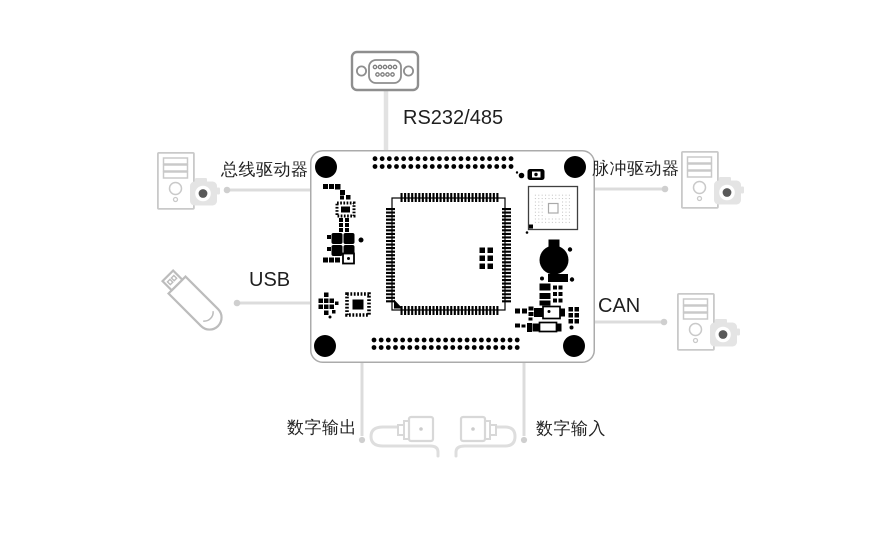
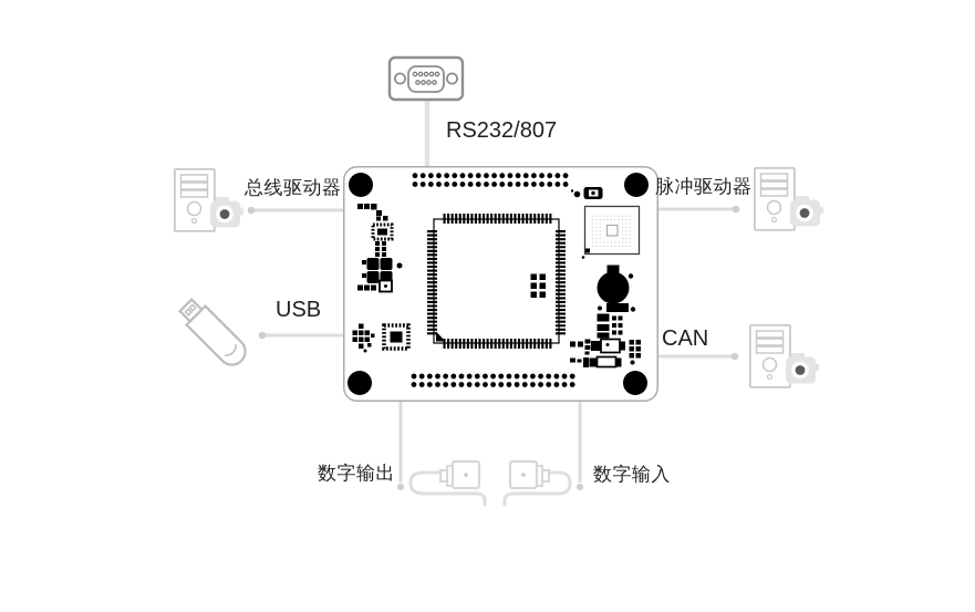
- RS232/485
+ RS232/807
  总线驱动器
  脉冲驱动器
  USB
  CAN
  数字输出
  数字输入
